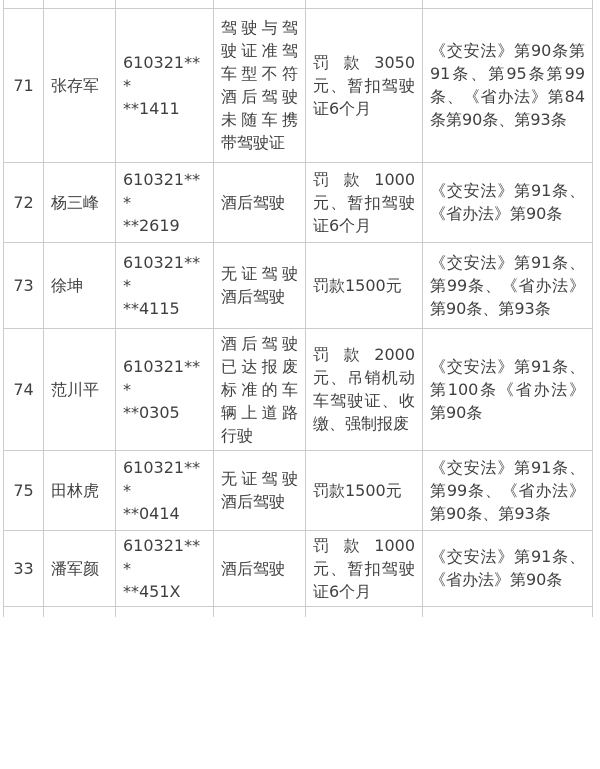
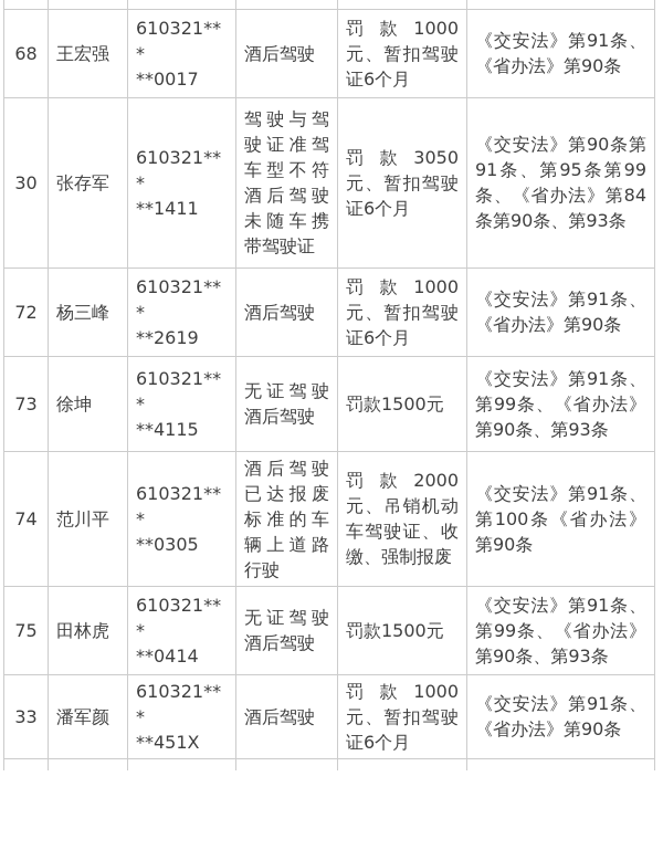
+ 68	王宏强	610321*** **0017	酒后驾驶	罚款1000元、暂扣驾驶证6个月	《交安法》第91条、《省办法》第90条
- 71	张存军	610321*** **1411	驾驶与驾驶证准驾车型不符酒后驾驶未随车携带驾驶证	罚款3050元、暂扣驾驶证6个月	《交安法》第90条第91条、第95条第99条、《省办法》第84条第90条、第93条
+ 30	张存军	610321*** **1411	驾驶与驾驶证准驾车型不符酒后驾驶未随车携带驾驶证	罚款3050元、暂扣驾驶证6个月	《交安法》第90条第91条、第95条第99条、《省办法》第84条第90条、第93条
  72	杨三峰	610321*** **2619	酒后驾驶	罚款1000元、暂扣驾驶证6个月	《交安法》第91条、《省办法》第90条
  73	徐坤	610321*** **4115	无证驾驶酒后驾驶	罚款1500元	《交安法》第91条、第99条、《省办法》第90条、第93条
  74	范川平	610321*** **0305	酒后驾驶已达报废标准的车辆上道路行驶	罚款2000元、吊销机动车驾驶证、收缴、强制报废	《交安法》第91条、第100条《省办法》第90条
  75	田林虎	610321*** **0414	无证驾驶酒后驾驶	罚款1500元	《交安法》第91条、第99条、《省办法》第90条、第93条
  33	潘军颜	610321*** **451X	酒后驾驶	罚款1000元、暂扣驾驶证6个月	《交安法》第91条、《省办法》第90条
